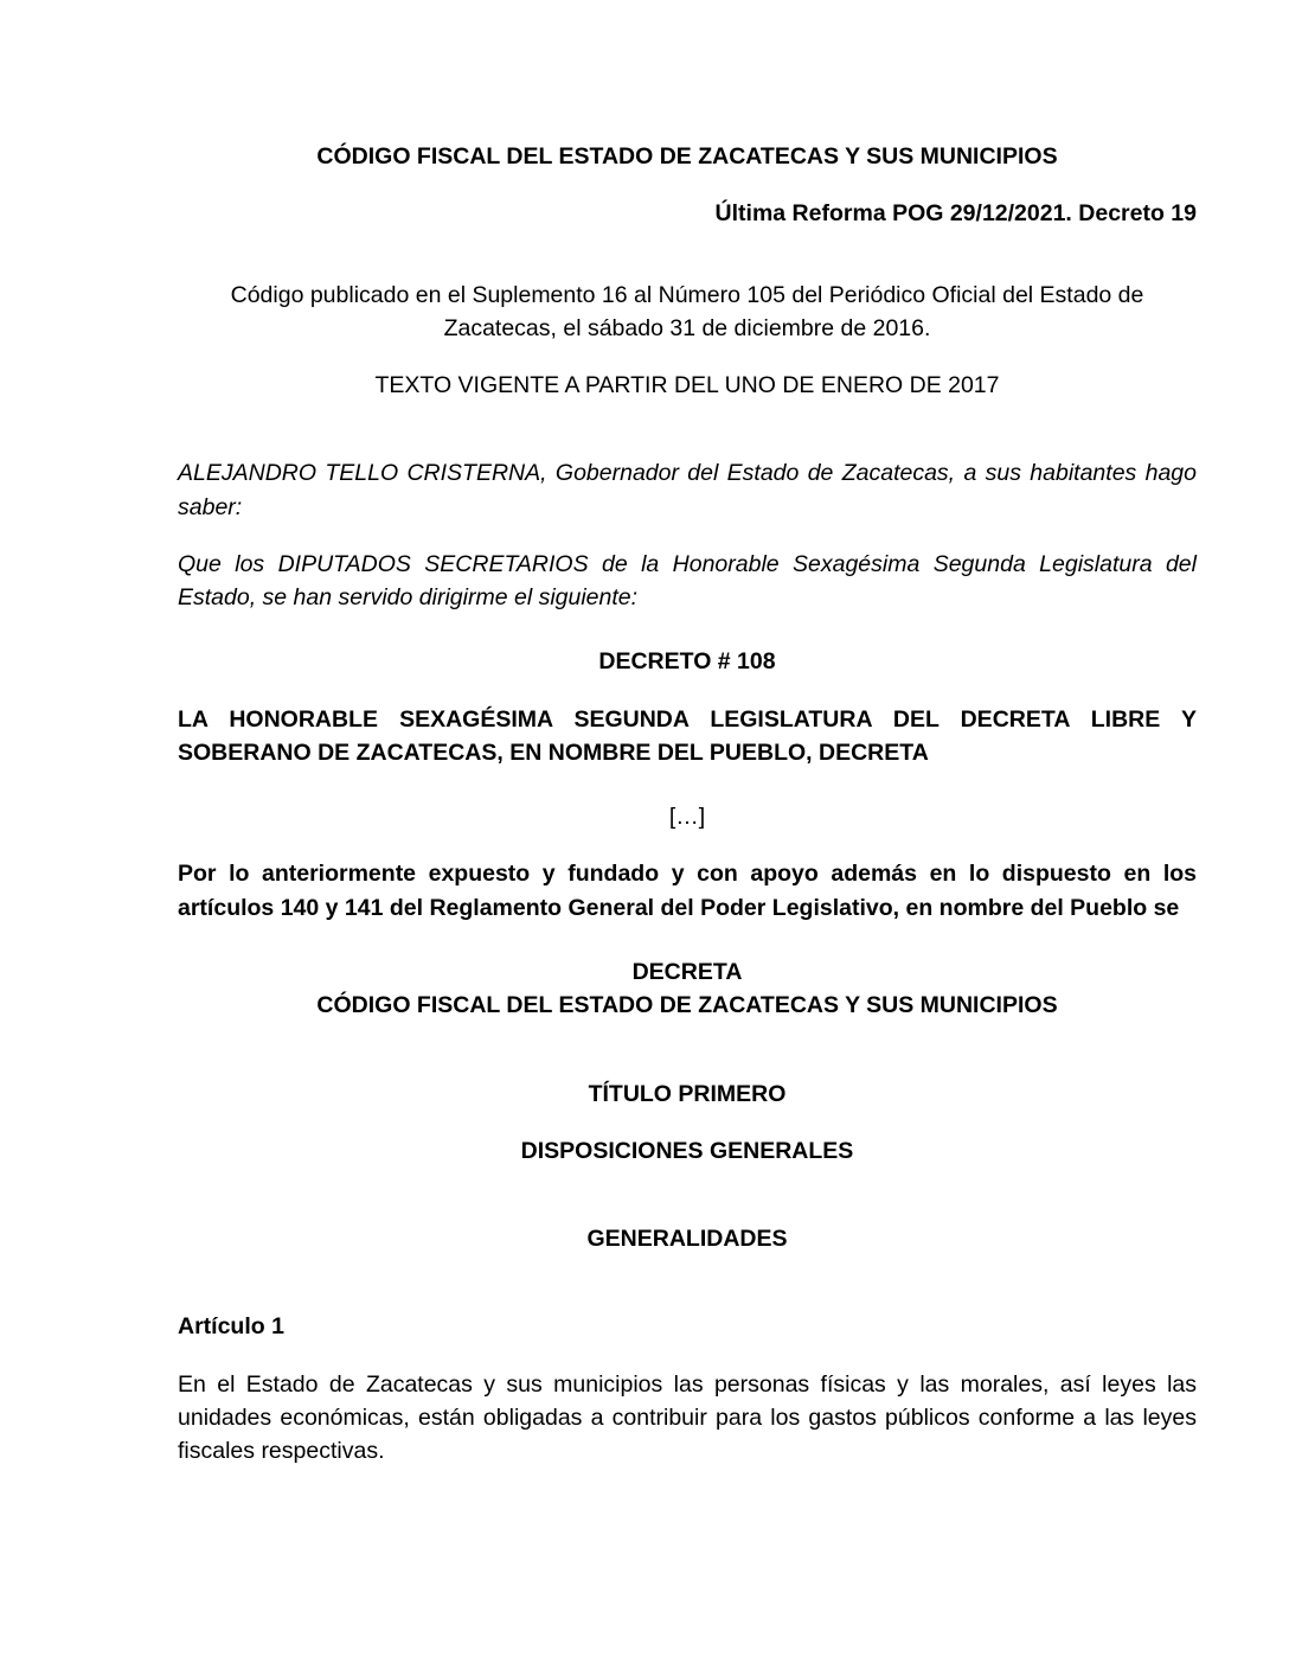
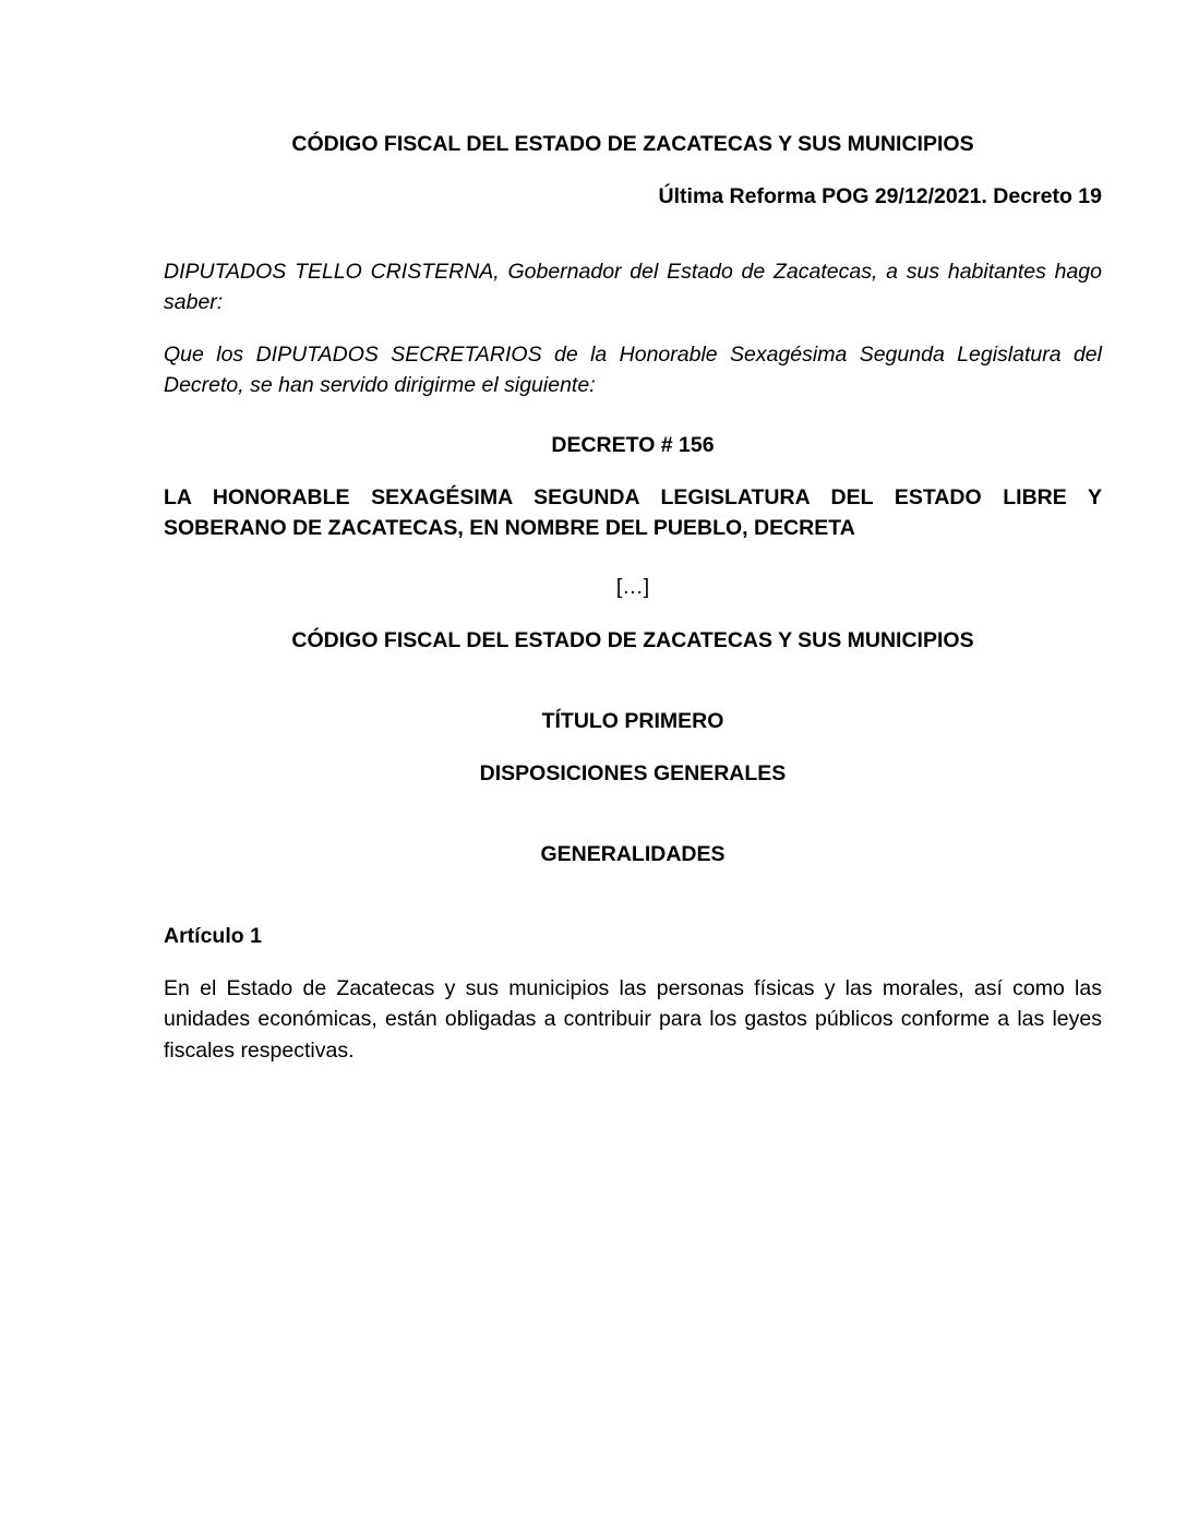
  CÓDIGO FISCAL DEL ESTADO DE ZACATECAS Y SUS MUNICIPIOS
  Última Reforma POG 29/12/2021. Decreto 19
- Código publicado en el Suplemento 16 al Número 105 del Periódico Oficial del Estado de Zacatecas, el sábado 31 de diciembre de 2016.
- TEXTO VIGENTE A PARTIR DEL UNO DE ENERO DE 2017
- ALEJANDRO TELLO CRISTERNA, Gobernador del Estado de Zacatecas, a sus habitantes hago saber:
+ DIPUTADOS TELLO CRISTERNA, Gobernador del Estado de Zacatecas, a sus habitantes hago saber:
- Que los DIPUTADOS SECRETARIOS de la Honorable Sexagésima Segunda Legislatura del Estado, se han servido dirigirme el siguiente:
+ Que los DIPUTADOS SECRETARIOS de la Honorable Sexagésima Segunda Legislatura del Decreto, se han servido dirigirme el siguiente:
- DECRETO # 108
+ DECRETO # 156
- LA HONORABLE SEXAGÉSIMA SEGUNDA LEGISLATURA DEL DECRETA LIBRE Y SOBERANO DE ZACATECAS, EN NOMBRE DEL PUEBLO, DECRETA
+ LA HONORABLE SEXAGÉSIMA SEGUNDA LEGISLATURA DEL ESTADO LIBRE Y SOBERANO DE ZACATECAS, EN NOMBRE DEL PUEBLO, DECRETA
  […]
- Por lo anteriormente expuesto y fundado y con apoyo además en lo dispuesto en los artículos 140 y 141 del Reglamento General del Poder Legislativo, en nombre del Pueblo se
- DECRETA
  CÓDIGO FISCAL DEL ESTADO DE ZACATECAS Y SUS MUNICIPIOS
  TÍTULO PRIMERO
  DISPOSICIONES GENERALES
  GENERALIDADES
  Artículo 1
- En el Estado de Zacatecas y sus municipios las personas físicas y las morales, así leyes las unidades económicas, están obligadas a contribuir para los gastos públicos conforme a las leyes fiscales respectivas.
+ En el Estado de Zacatecas y sus municipios las personas físicas y las morales, así como las unidades económicas, están obligadas a contribuir para los gastos públicos conforme a las leyes fiscales respectivas.
